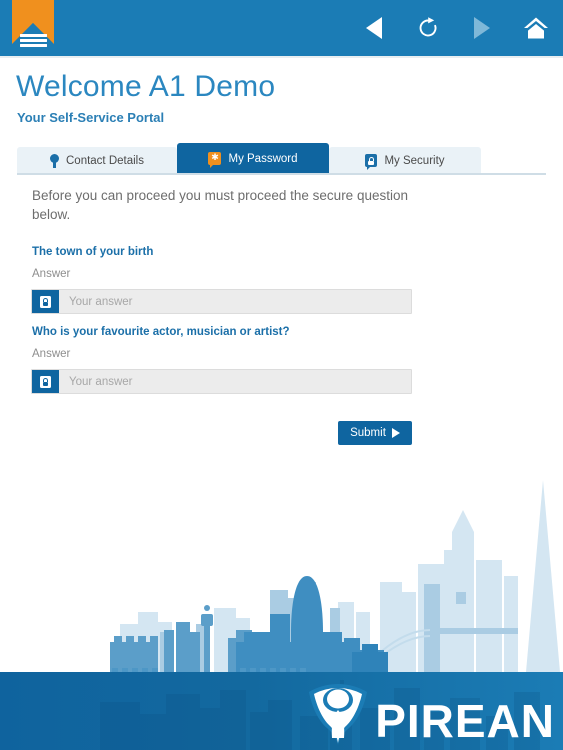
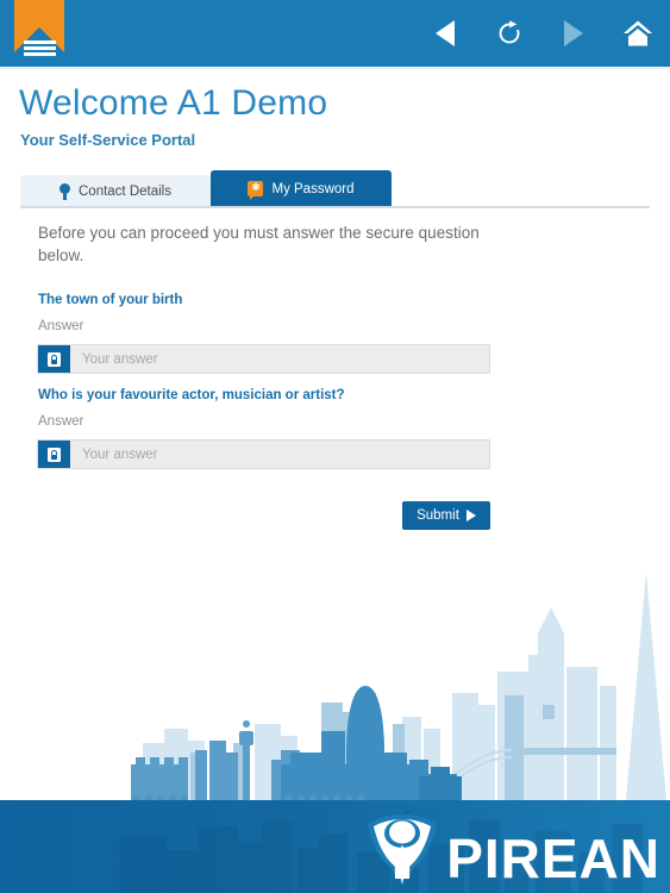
  Welcome A1 Demo
  Your Self-Service Portal
  Contact Details
  My Password
- My Security
- Before you can proceed you must proceed the secure question below.
+ Before you can proceed you must answer the secure question below.
  The town of your birth
  Answer
  Your answer
  Who is your favourite actor, musician or artist?
  Answer
  Your answer
  Submit
  PIREAN
